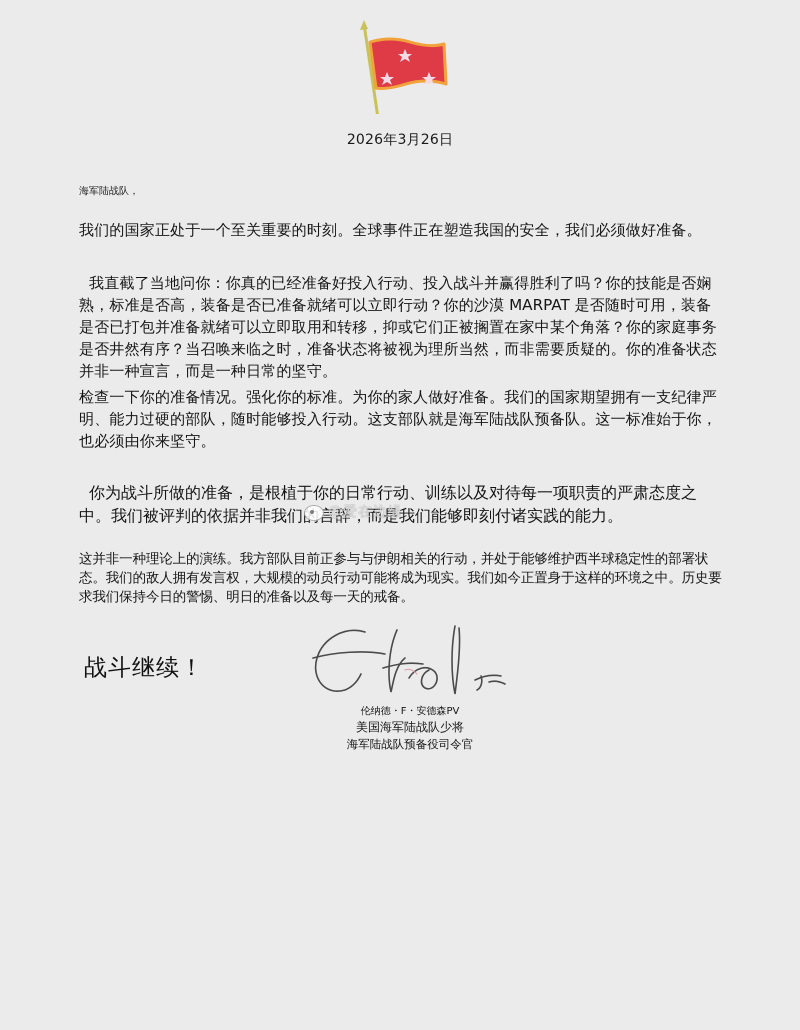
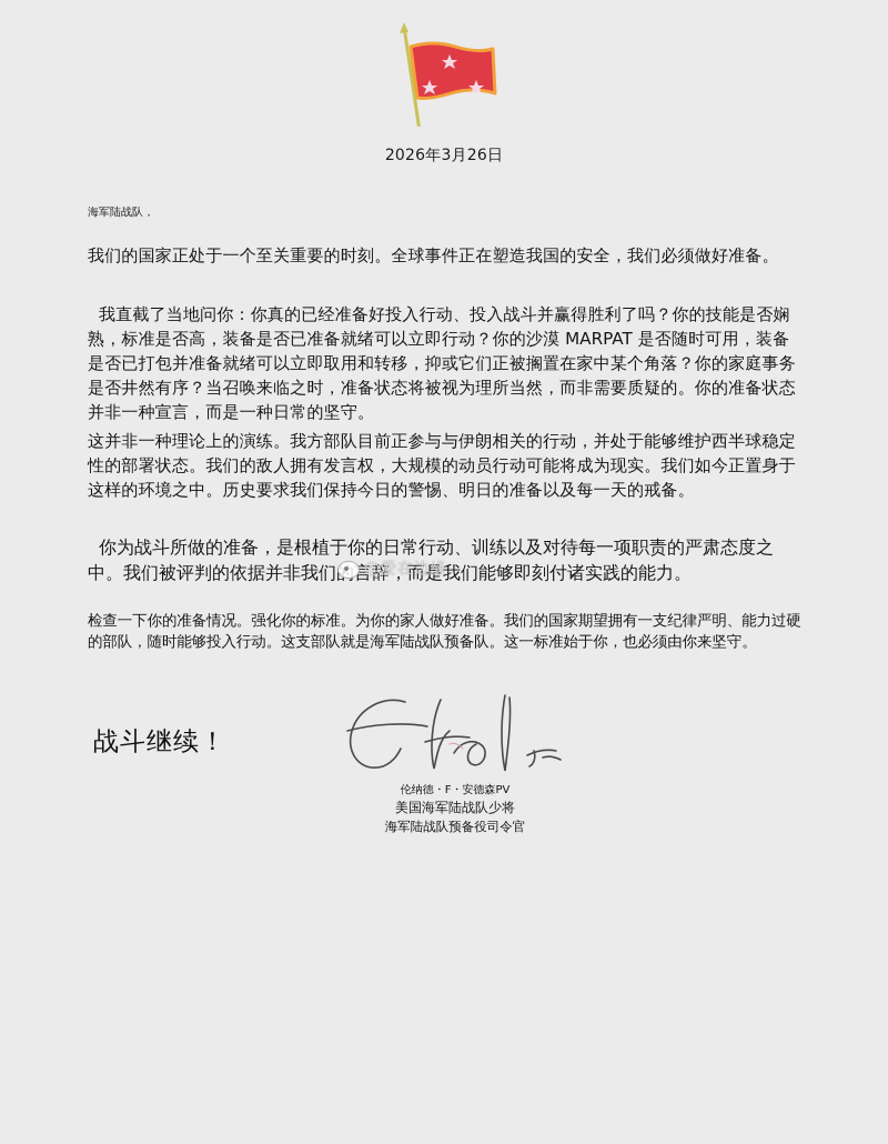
  2026年3月26日
  海军陆战队，
  我们的国家正处于一个至关重要的时刻。全球事件正在塑造我国的安全，我们必须做好准备。
  我直截了当地问你：你真的已经准备好投入行动、投入战斗并赢得胜利了吗？你的技能是否娴熟，标准是否高，装备是否已准备就绪可以立即行动？你的沙漠 MARPAT 是否随时可用，装备是否已打包并准备就绪可以立即取用和转移，抑或它们正被搁置在家中某个角落？你的家庭事务是否井然有序？当召唤来临之时，准备状态将被视为理所当然，而非需要质疑的。你的准备状态并非一种宣言，而是一种日常的坚守。
- 检查一下你的准备情况。强化你的标准。为你的家人做好准备。我们的国家期望拥有一支纪律严明、能力过硬的部队，随时能够投入行动。这支部队就是海军陆战队预备队。这一标准始于你，也必须由你来坚守。
+ 这并非一种理论上的演练。我方部队目前正参与与伊朗相关的行动，并处于能够维护西半球稳定性的部署状态。我们的敌人拥有发言权，大规模的动员行动可能将成为现实。我们如今正置身于这样的环境之中。历史要求我们保持今日的警惕、明日的准备以及每一天的戒备。
  你为战斗所做的准备，是根植于你的日常行动、训练以及对待每一项职责的严肃态度之中。我们被评判的依据并非我们的言辞，而是我们能够即刻付诸实践的能力。
- 这并非一种理论上的演练。我方部队目前正参与与伊朗相关的行动，并处于能够维护西半球稳定性的部署状态。我们的敌人拥有发言权，大规模的动员行动可能将成为现实。我们如今正置身于这样的环境之中。历史要求我们保持今日的警惕、明日的准备以及每一天的戒备。
+ 检查一下你的准备情况。强化你的标准。为你的家人做好准备。我们的国家期望拥有一支纪律严明、能力过硬的部队，随时能够投入行动。这支部队就是海军陆战队预备队。这一标准始于你，也必须由你来坚守。
  @爱在边缘
  战斗继续！
  伦纳德・F・安德森PV
  美国海军陆战队少将
  海军陆战队预备役司令官
